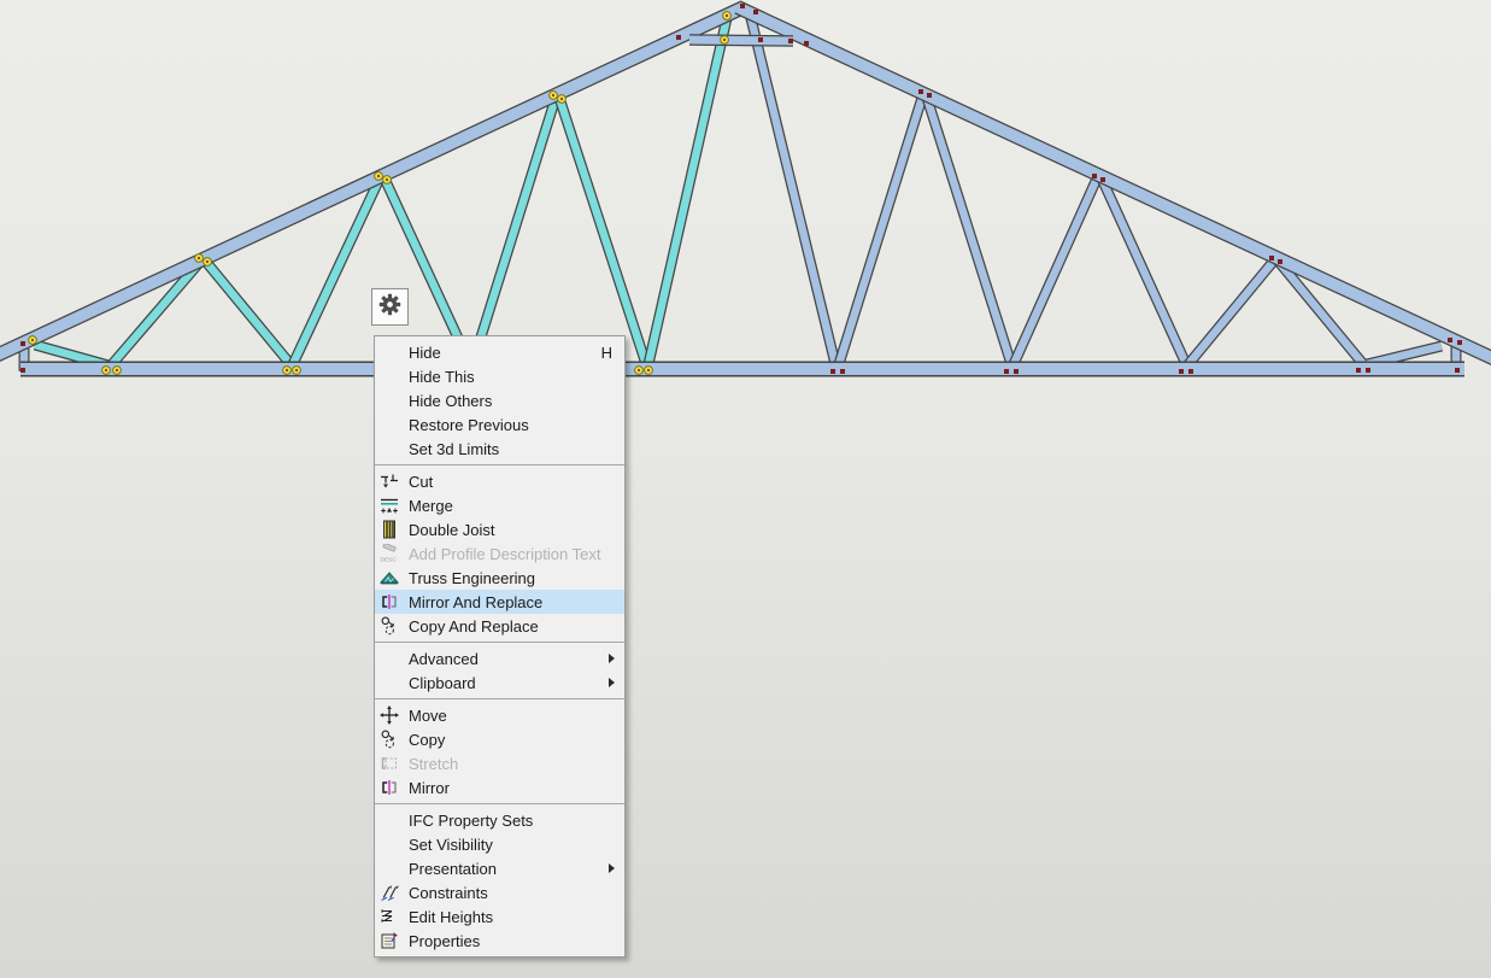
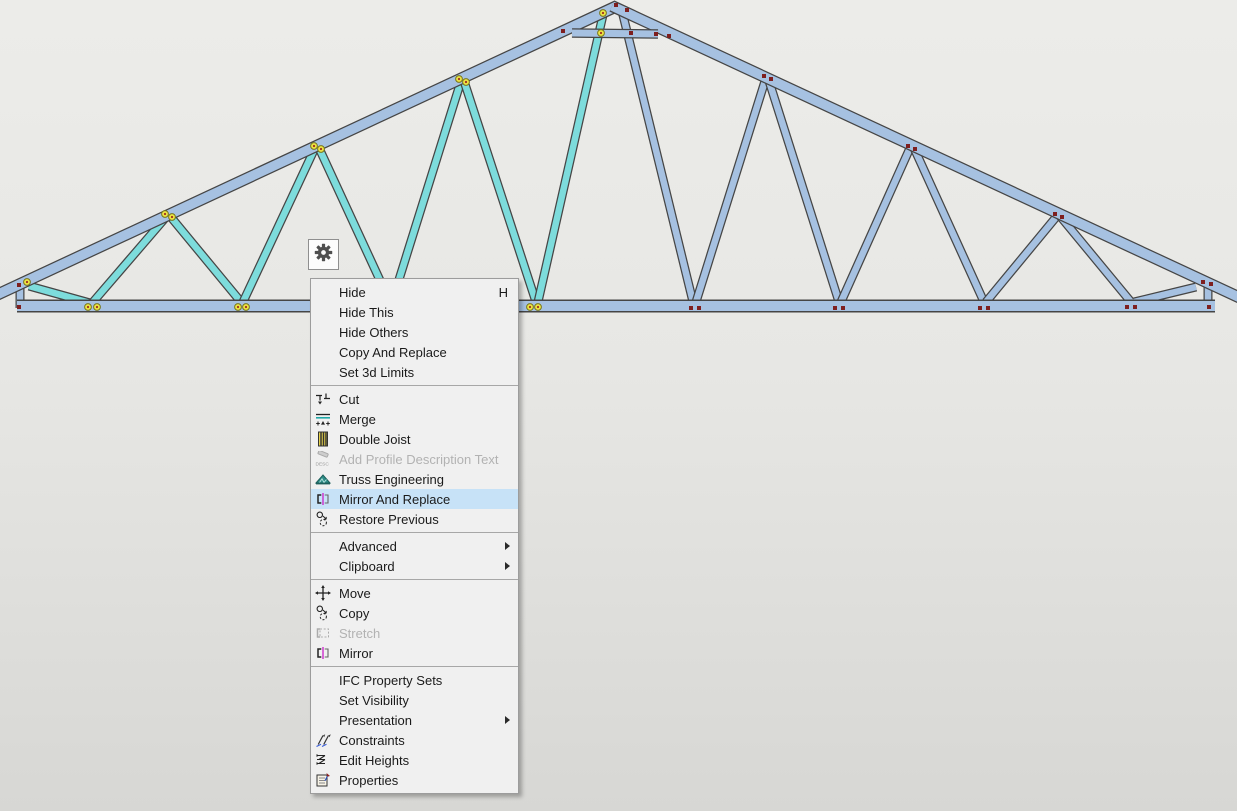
  Hide
  H
  Hide This
  Hide Others
- Restore Previous
+ Copy And Replace
  Set 3d Limits
  Cut
  Merge
  Double Joist
  Add Profile Description Text
  Truss Engineering
  Mirror And Replace
- Copy And Replace
+ Restore Previous
  Advanced
  Clipboard
  Move
  Copy
  Stretch
  Mirror
  IFC Property Sets
  Set Visibility
  Presentation
  Constraints
  Edit Heights
  Properties
